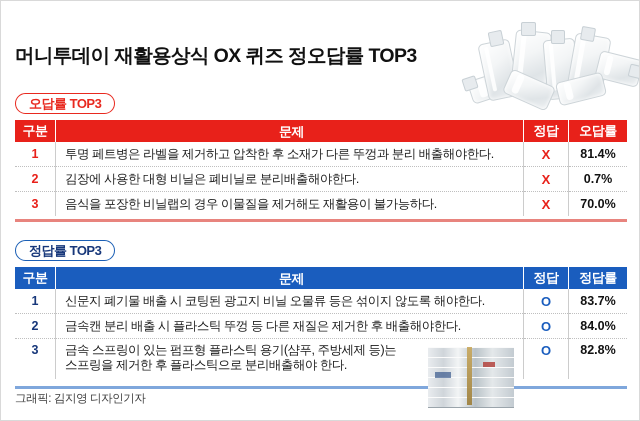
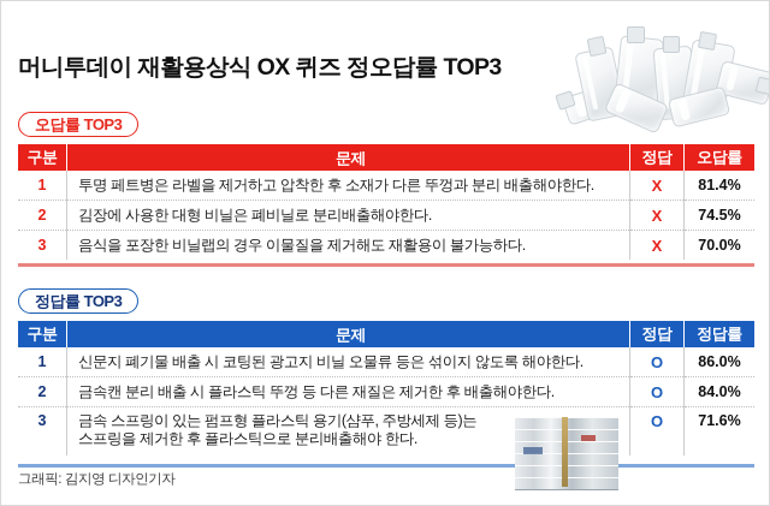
  머니투데이 재활용상식 OX 퀴즈 정오답률 TOP3
  오답률 TOP3
  구분	문제	정답	오답률
  1	투명 페트병은 라벨을 제거하고 압착한 후 소재가 다른 뚜껑과 분리 배출해야한다.	X	81.4%
- 2	김장에 사용한 대형 비닐은 폐비닐로 분리배출해야한다.	X	0.7%
+ 2	김장에 사용한 대형 비닐은 폐비닐로 분리배출해야한다.	X	74.5%
  3	음식을 포장한 비닐랩의 경우 이물질을 제거해도 재활용이 불가능하다.	X	70.0%
  정답률 TOP3
  구분	문제	정답	정답률
- 1	신문지 폐기물 배출 시 코팅된 광고지 비닐 오물류 등은 섞이지 않도록 해야한다.	O	83.7%
+ 1	신문지 폐기물 배출 시 코팅된 광고지 비닐 오물류 등은 섞이지 않도록 해야한다.	O	86.0%
  2	금속캔 분리 배출 시 플라스틱 뚜껑 등 다른 재질은 제거한 후 배출해야한다.	O	84.0%
- 3	금속 스프링이 있는 펌프형 플라스틱 용기(샴푸, 주방세제 등)는 스프링을 제거한 후 플라스틱으로 분리배출해야 한다.	O	82.8%
+ 3	금속 스프링이 있는 펌프형 플라스틱 용기(샴푸, 주방세제 등)는 스프링을 제거한 후 플라스틱으로 분리배출해야 한다.	O	71.6%
  그래픽: 김지영 디자인기자
